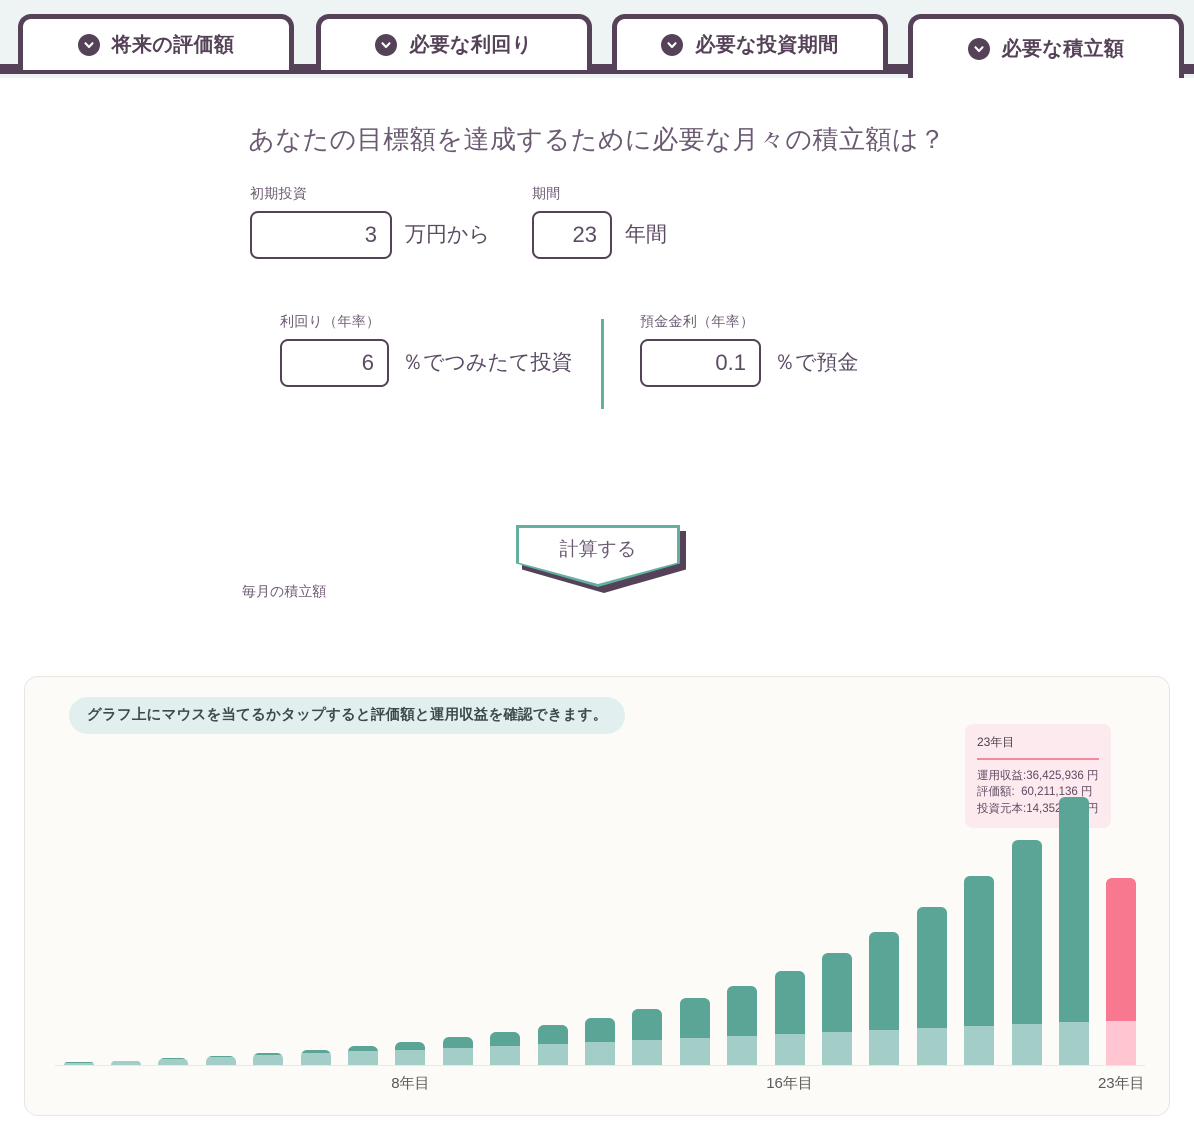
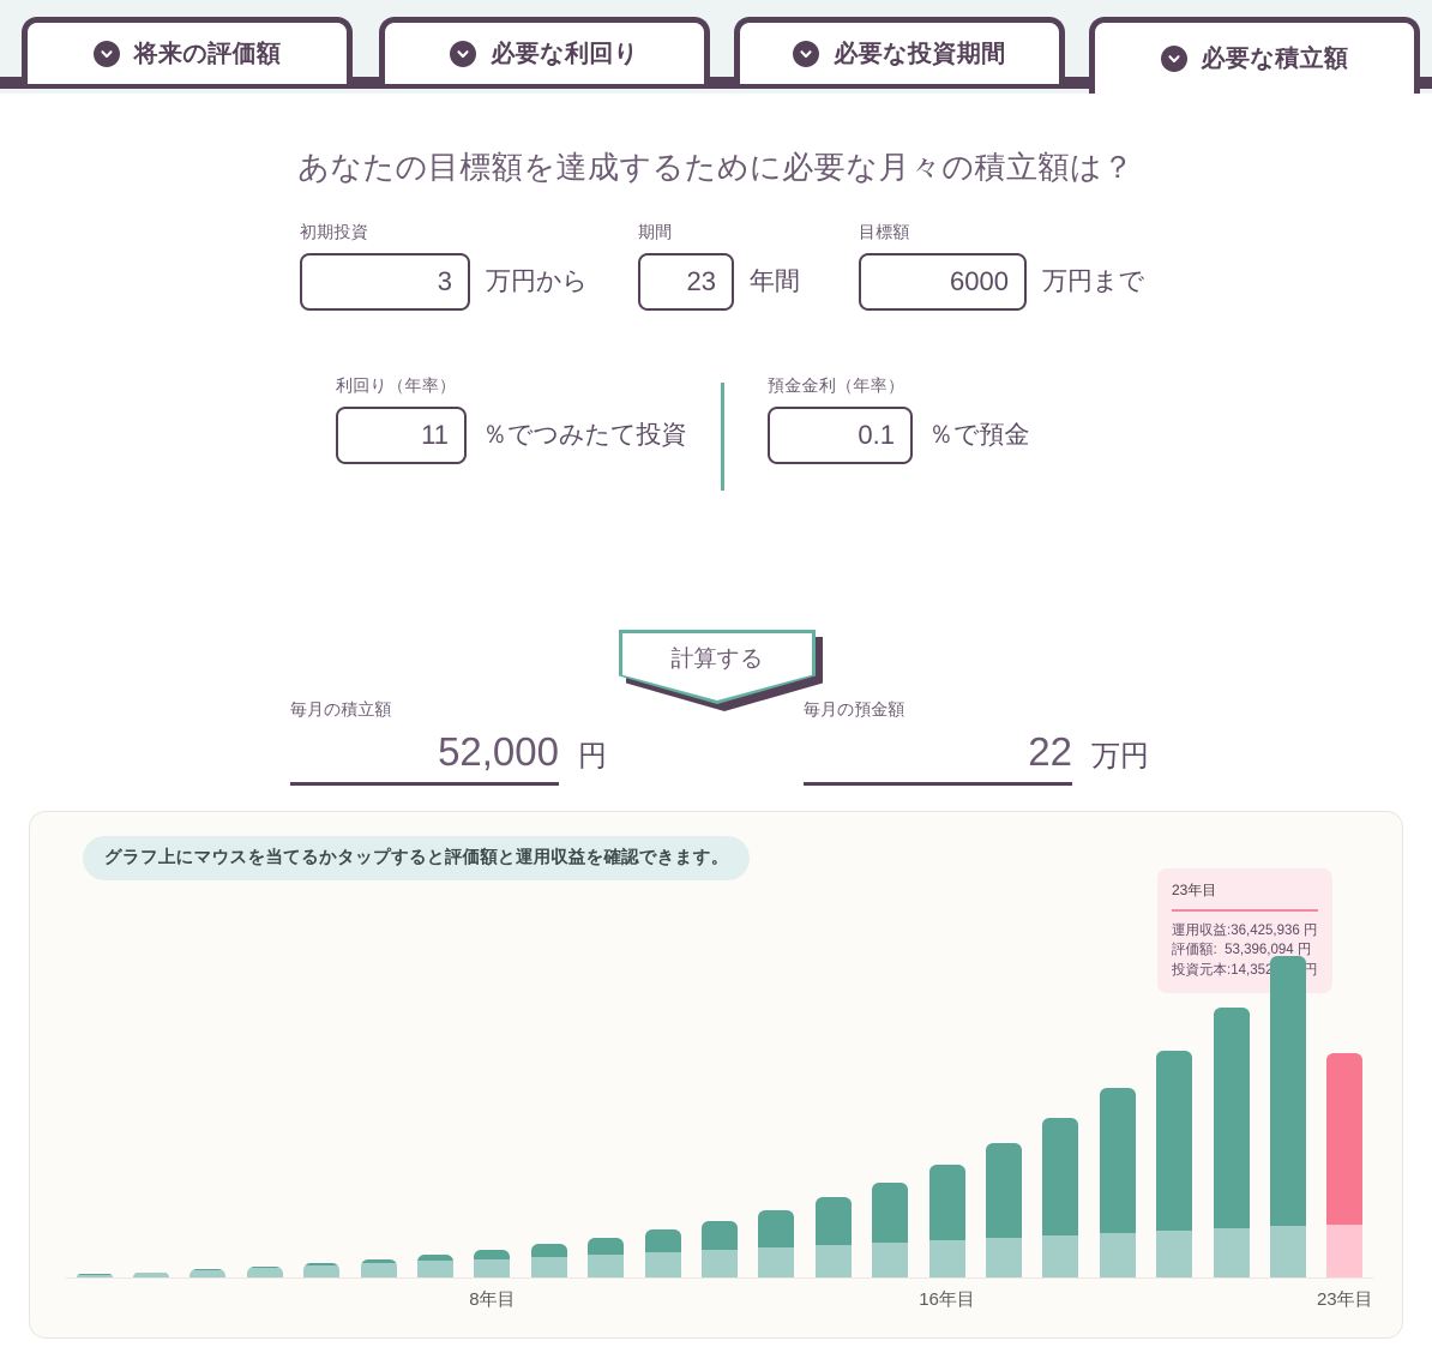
  将来の評価額
  必要な利回り
  必要な投資期間
  必要な積立額
  あなたの目標額を達成するために必要な月々の積立額は？
  初期投資
  3
  万円から
  期間
  23
  年間
+ 目標額
+ 6000
+ 万円まで
  利回り（年率）
- 6
+ 11
  ％でつみたて投資
  預金金利（年率）
  0.1
  ％で預金
  計算する
  毎月の積立額
+ 52,000
+ 円
+ 毎月の預金額
+ 22
+ 万円
  グラフ上にマウスを当てるかタップすると評価額と運用収益を確認できます。
  23年目
  運用収益:
  36,425,936 円
  評価額:
- 60,211,136 円
+ 53,396,094 円
  投資元本:
  8年目
  16年目
  23年目
